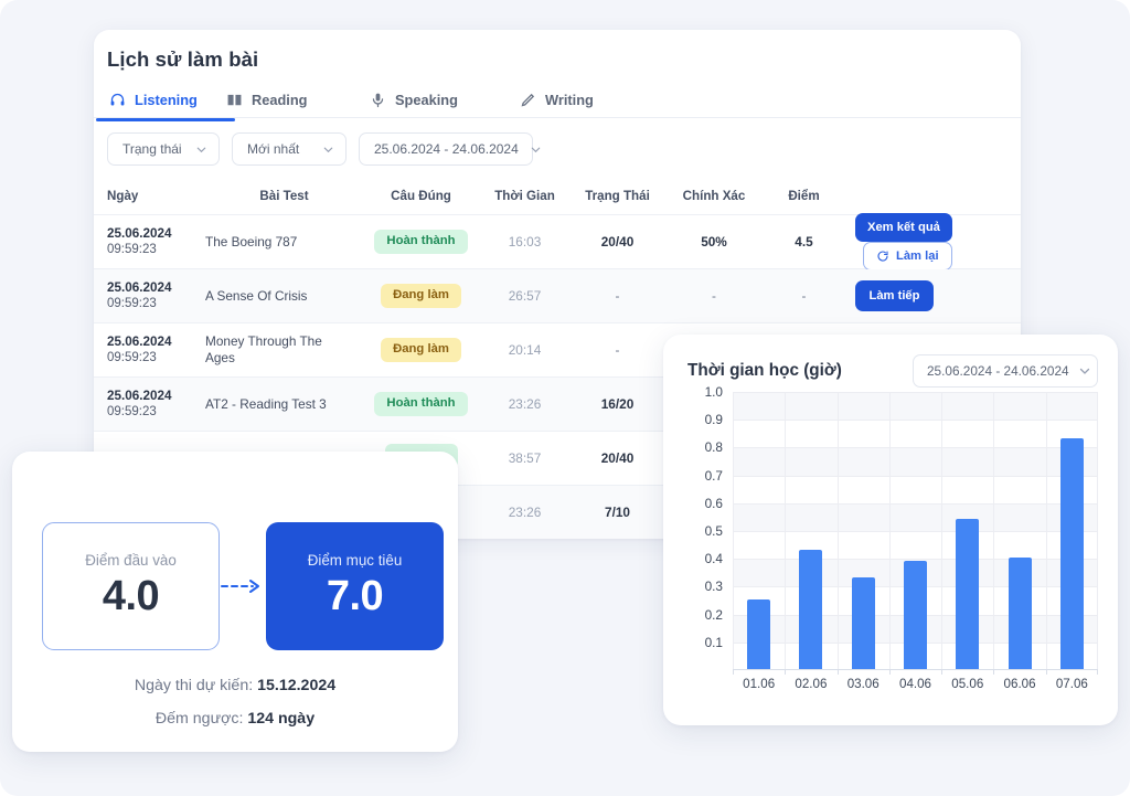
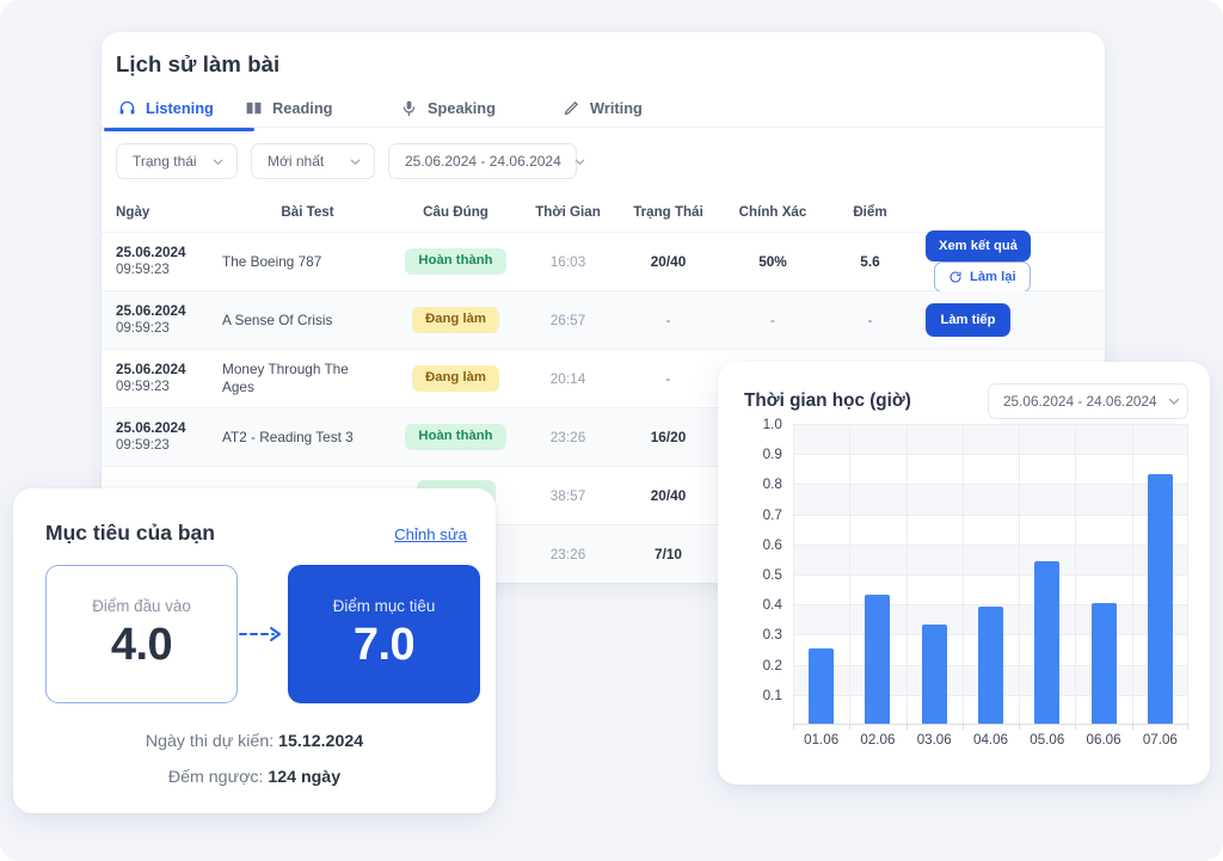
  Lịch sử làm bài
  Listening
  Reading
  Speaking
  Writing
  Trạng thái
  Mới nhất
  25.06.2024 - 24.06.2024
  Ngày
  Bài Test
  Câu Đúng
  Thời Gian
  Trạng Thái
  Chính Xác
  Điểm
  25.06.2024
  09:59:23
  The Boeing 787
  Hoàn thành
  16:03
  20/40
  50%
- 4.5
+ 5.6
  Xem kết quả
  Làm lại
  25.06.2024
  09:59:23
  A Sense Of Crisis
  Đang làm
  26:57
  -
  -
  -
  Làm tiếp
  25.06.2024
  09:59:23
  Money Through The Ages
  Đang làm
  20:14
  -
  25.06.2024
  09:59:23
  AT2 - Reading Test 3
  Hoàn thành
  23:26
  16/20
  38:57
  20/40
  23:26
  7/10
  Thời gian học (giờ)
  25.06.2024 - 24.06.2024
  0.1
  0.2
  0.3
  0.4
  0.5
  0.6
  0.7
  0.8
  0.9
  1.0
  01.06
  02.06
  03.06
  04.06
  05.06
  06.06
  07.06
+ Mục tiêu của bạn
+ Chỉnh sửa
  Điểm đầu vào
  4.0
  Điểm mục tiêu
  7.0
  Ngày thi dự kiến: 15.12.2024
  Đếm ngược: 124 ngày
